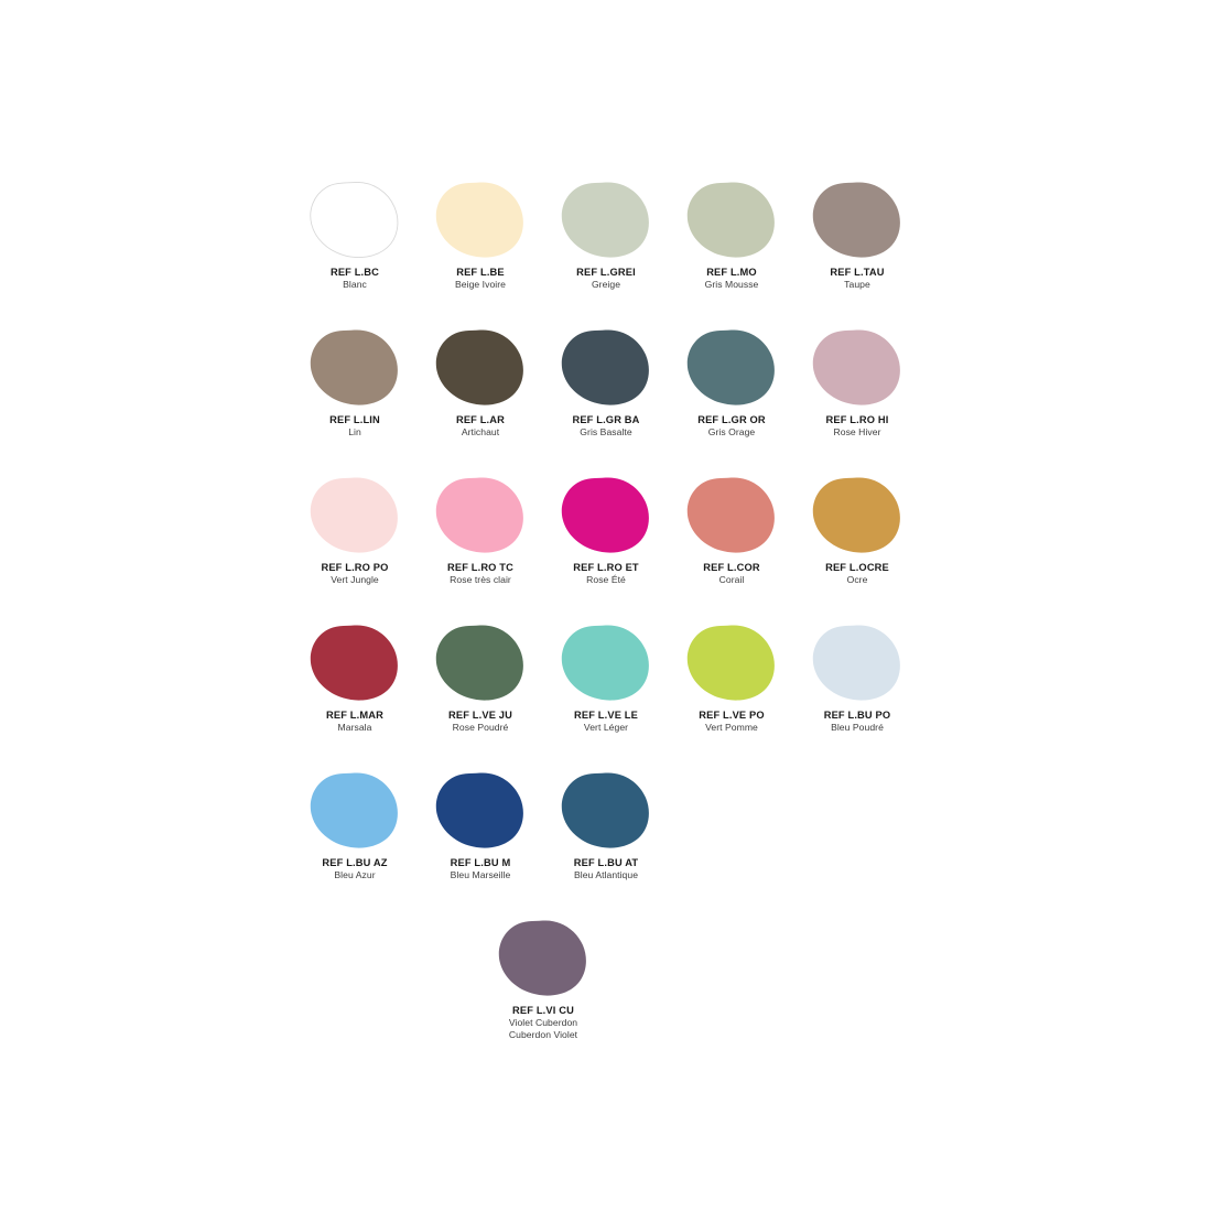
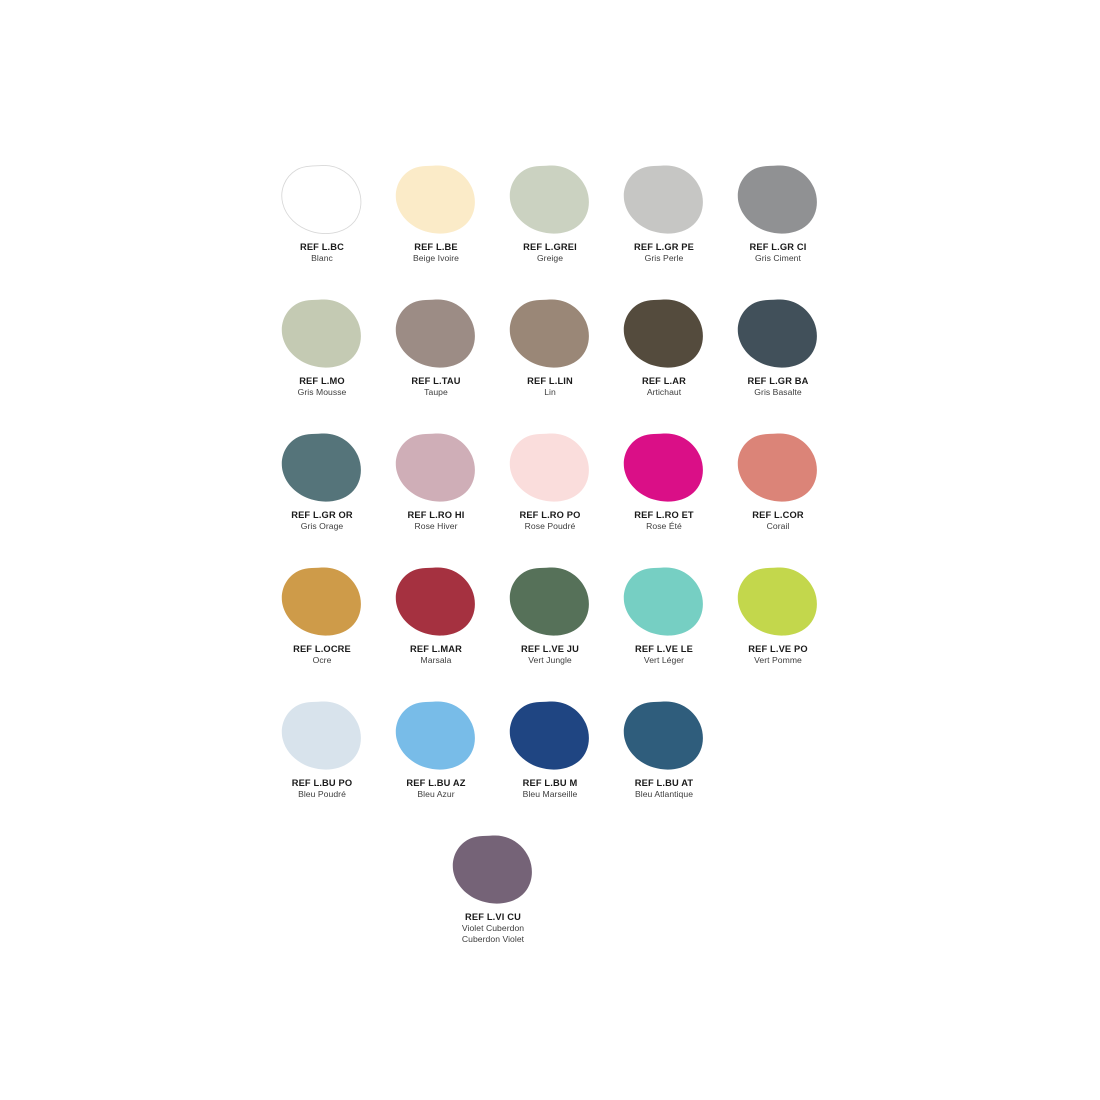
  REF L.BC
  Blanc
  REF L.BE
  Beige Ivoire
  REF L.GREI
  Greige
+ REF L.GR PE
+ Gris Perle
+ REF L.GR CI
+ Gris Ciment
  REF L.MO
  Gris Mousse
  REF L.TAU
  Taupe
  REF L.LIN
  Lin
  REF L.AR
  Artichaut
  REF L.GR BA
  Gris Basalte
  REF L.GR OR
  Gris Orage
  REF L.RO HI
  Rose Hiver
  REF L.RO PO
- Vert Jungle
+ Rose Poudré
- REF L.RO TC
- Rose très clair
  REF L.RO ET
  Rose Été
  REF L.COR
  Corail
  REF L.OCRE
  Ocre
  REF L.MAR
  Marsala
  REF L.VE JU
- Rose Poudré
+ Vert Jungle
  REF L.VE LE
  Vert Léger
  REF L.VE PO
  Vert Pomme
  REF L.BU PO
  Bleu Poudré
  REF L.BU AZ
  Bleu Azur
  REF L.BU M
  Bleu Marseille
  REF L.BU AT
  Bleu Atlantique
  REF L.VI CU
  Violet Cuberdon
  Cuberdon Violet
